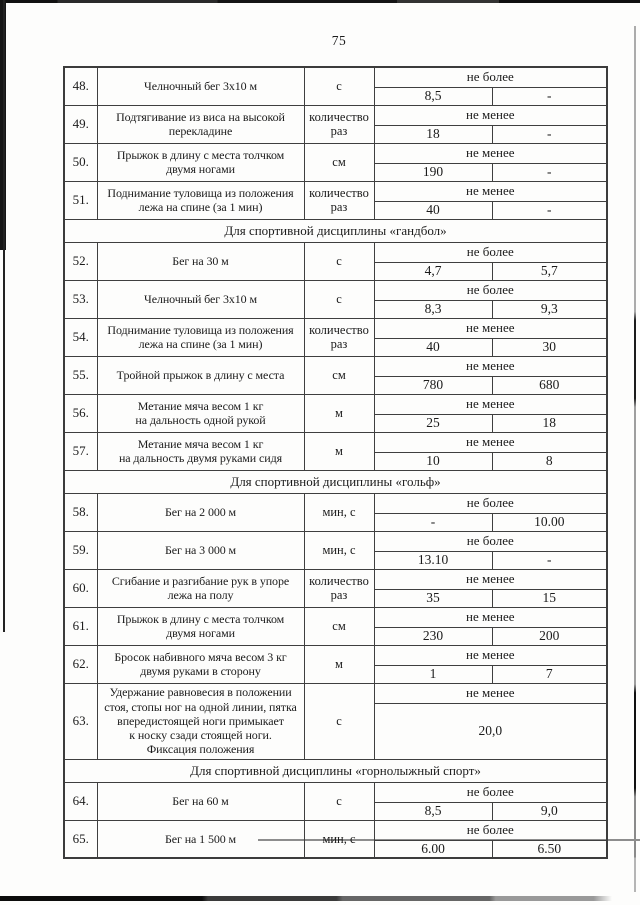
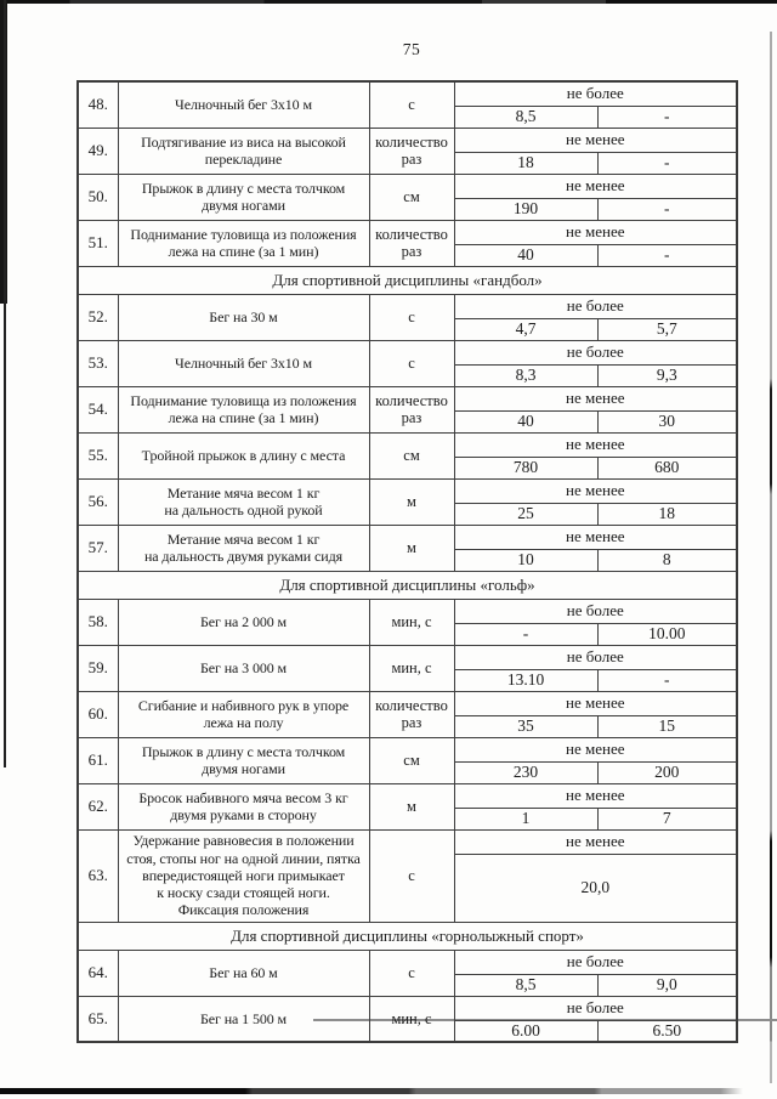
  75
  48.	Челночный бег 3x10 м	с	не более
  8,5	-
  49.	Подтягивание из виса на высокой перекладине	количество раз	не менее
  18	-
  50.	Прыжок в длину с места толчком двумя ногами	см	не менее
  190	-
  51.	Поднимание туловища из положения лежа на спине (за 1 мин)	количество раз	не менее
  40	-
  Для спортивной дисциплины «гандбол»
  52.	Бег на 30 м	с	не более
  4,7	5,7
  53.	Челночный бег 3x10 м	с	не более
  8,3	9,3
  54.	Поднимание туловища из положения лежа на спине (за 1 мин)	количество раз	не менее
  40	30
  55.	Тройной прыжок в длину с места	см	не менее
  780	680
  56.	Метание мяча весом 1 кг на дальность одной рукой	м	не менее
  25	18
  57.	Метание мяча весом 1 кг на дальность двумя руками сидя	м	не менее
  10	8
  Для спортивной дисциплины «гольф»
  58.	Бег на 2 000 м	мин, с	не более
  -	10.00
  59.	Бег на 3 000 м	мин, с	не более
  13.10	-
- 60.	Сгибание и разгибание рук в упоре лежа на полу	количество раз	не менее
+ 60.	Сгибание и набивного рук в упоре лежа на полу	количество раз	не менее
  35	15
  61.	Прыжок в длину с места толчком двумя ногами	см	не менее
  230	200
  62.	Бросок набивного мяча весом 3 кг двумя руками в сторону	м	не менее
  1	7
  63.	Удержание равновесия в положении стоя, стопы ног на одной линии, пятка впередистоящей ноги примыкает к носку сзади стоящей ноги. Фиксация положения	с	не менее
  20,0
  Для спортивной дисциплины «горнолыжный спорт»
  64.	Бег на 60 м	с	не более
  8,5	9,0
  65.	Бег на 1 500 м	мин, с	не более
  6.00	6.50
